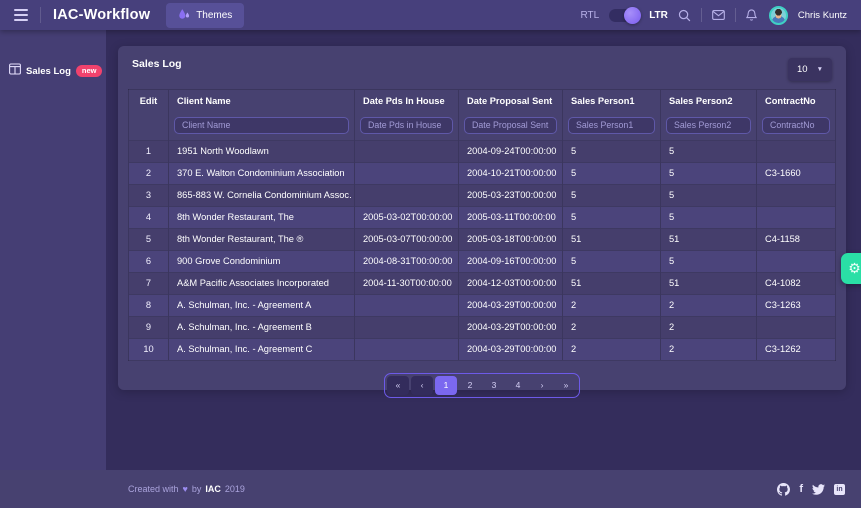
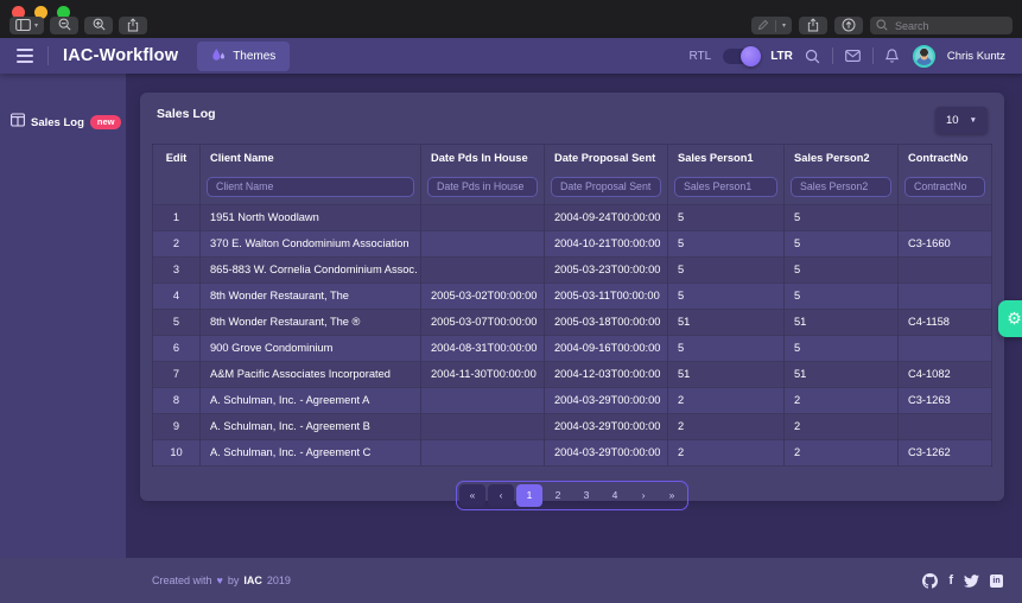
+ Search
  IAC-Workflow
  Themes
  RTL
  LTR
  Chris Kuntz
  Sales Log
  new
  Sales Log
  10
  Edit	Client Name	Date Pds In House	Date Proposal Sent	Sales Person1	Sales Person2	ContractNo
  	Client Name	Date Pds in House	Date Proposal Sent	Sales Person1	Sales Person2	ContractNo
  1	1951 North Woodlawn		2004-09-24T00:00:00	5	5
  2	370 E. Walton Condominium Association		2004-10-21T00:00:00	5	5	C3-1660
  3	865-883 W. Cornelia Condominium Assoc.		2005-03-23T00:00:00	5	5
  4	8th Wonder Restaurant, The	2005-03-02T00:00:00	2005-03-11T00:00:00	5	5
  5	8th Wonder Restaurant, The ®	2005-03-07T00:00:00	2005-03-18T00:00:00	51	51	C4-1158
  6	900 Grove Condominium	2004-08-31T00:00:00	2004-09-16T00:00:00	5	5
  7	A&M Pacific Associates Incorporated	2004-11-30T00:00:00	2004-12-03T00:00:00	51	51	C4-1082
  8	A. Schulman, Inc. - Agreement A		2004-03-29T00:00:00	2	2	C3-1263
  9	A. Schulman, Inc. - Agreement B		2004-03-29T00:00:00	2	2
  10	A. Schulman, Inc. - Agreement C		2004-03-29T00:00:00	2	2	C3-1262
  «
  ‹
  1
  2
  3
  4
  ›
  »
  Created with
  ♥
  by
  IAC
  2019
  f
  ⚙
